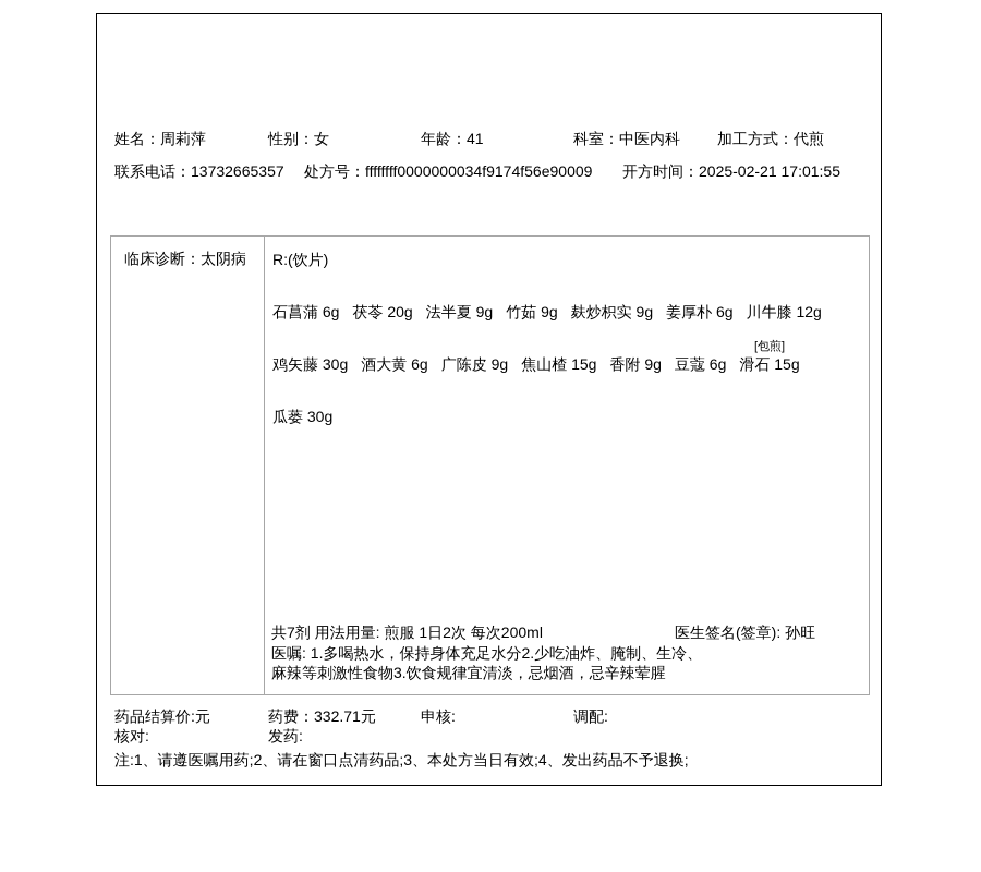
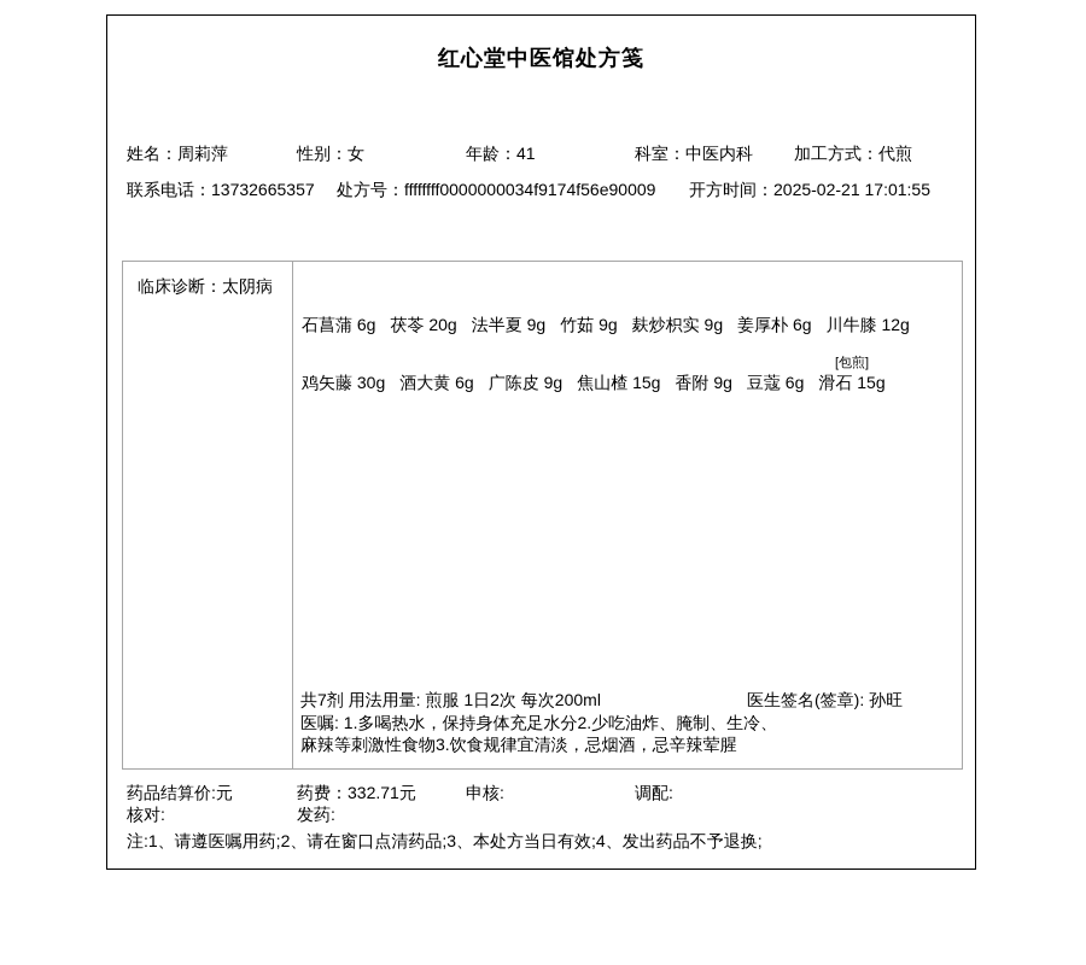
+ 红心堂中医馆处方笺
  姓名：周莉萍
  性别：女
  年龄：41
  科室：中医内科
  加工方式：代煎
  联系电话：13732665357
  处方号：ffffffff0000000034f9174f56e90009
  开方时间：2025-02-21 17:01:55
  临床诊断：太阴病
- R:(饮片)
  石菖蒲 6g
  茯苓 20g
  法半夏 9g
  竹茹 9g
  麸炒枳实 9g
  姜厚朴 6g
  川牛膝 12g
  鸡矢藤 30g
  酒大黄 6g
  广陈皮 9g
  焦山楂 15g
  香附 9g
  豆蔻 6g
  [包煎]
  滑石 15g
- 瓜蒌 30g
  共7剂 用法用量: 煎服 1日2次 每次200ml
  医生签名(签章): 孙旺
  医嘱: 1.多喝热水，保持身体充足水分2.少吃油炸、腌制、生冷、麻辣等刺激性食物3.饮食规律宜清淡，忌烟酒，忌辛辣荤腥
  药品结算价:元
  药费：332.71元
  申核:
  调配:
  核对:
  发药:
  注:1、请遵医嘱用药;2、请在窗口点清药品;3、本处方当日有效;4、发出药品不予退换;
